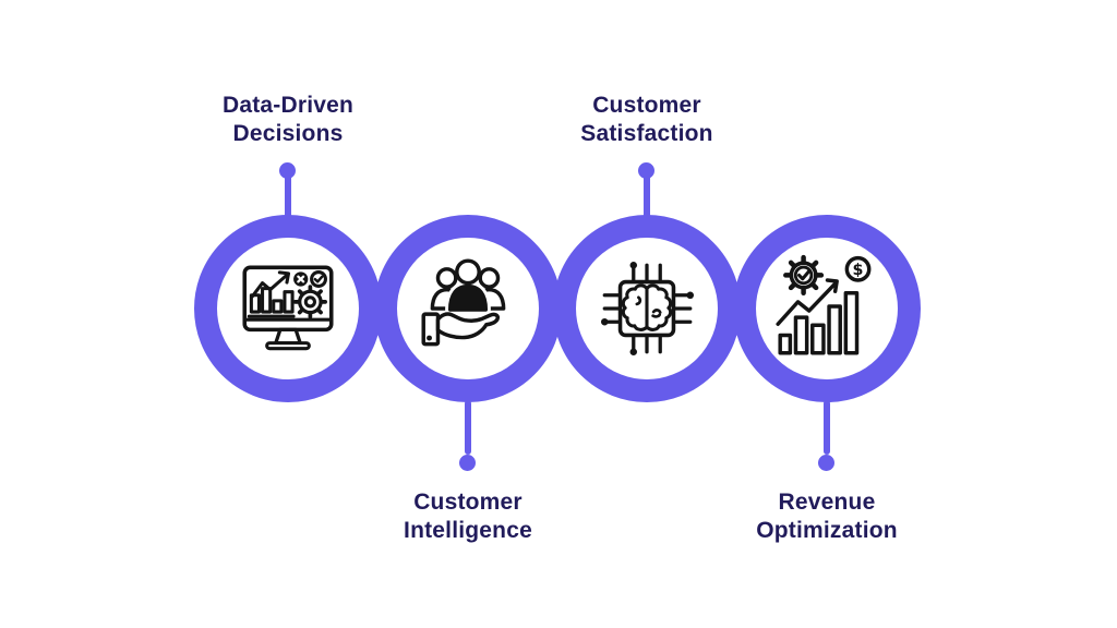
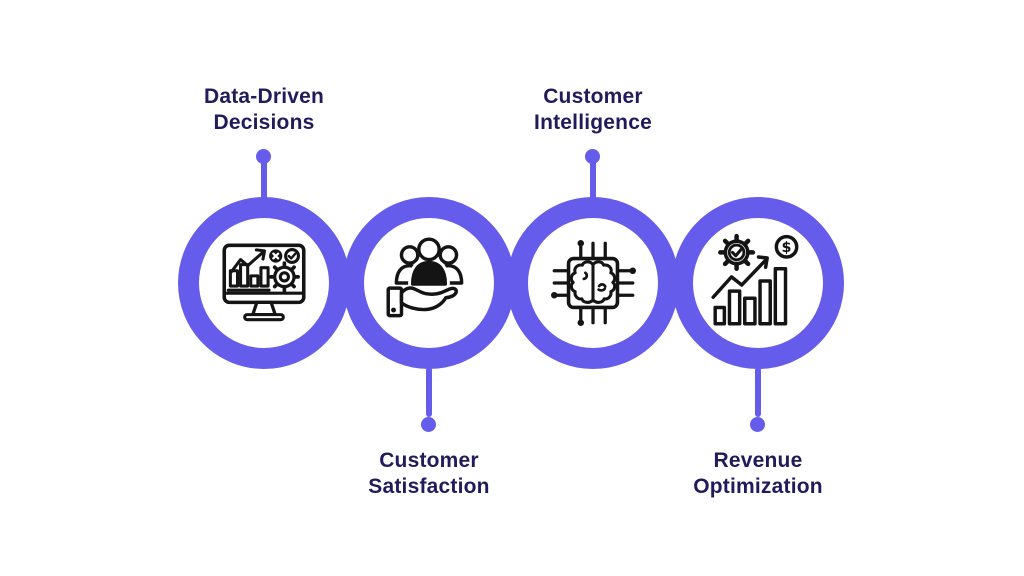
  Data-Driven
  Decisions
  Customer
- Intelligence
+ Satisfaction
  Customer
- Satisfaction
+ Intelligence
  $
  Revenue
  Optimization
